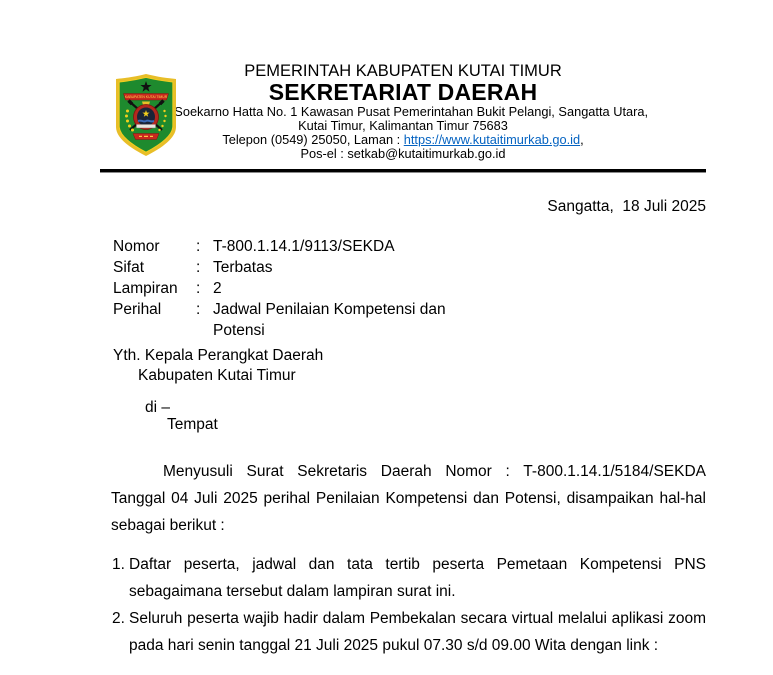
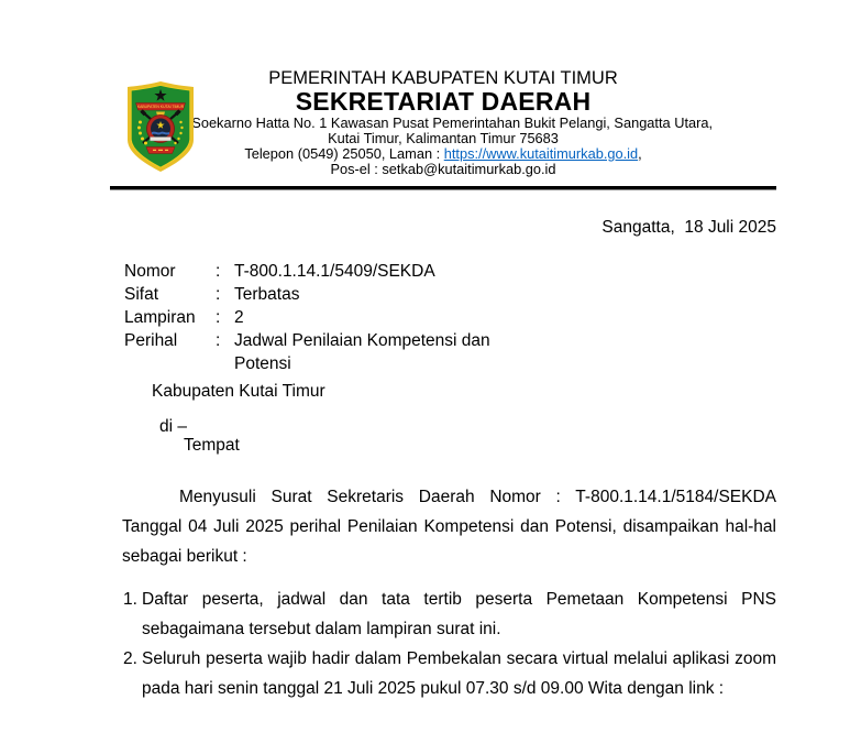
  PEMERINTAH KABUPATEN KUTAI TIMUR
  SEKRETARIAT DAERAH
  Soekarno Hatta No. 1 Kawasan Pusat Pemerintahan Bukit Pelangi, Sangatta Utara,
  Kutai Timur, Kalimantan Timur 75683
  Telepon (0549) 25050, Laman : https://www.kutaitimurkab.go.id,
  Pos-el : setkab@kutaitimurkab.go.id
  Sangatta, 18 Juli 2025
  Nomor
  :
- T-800.1.14.1/9113/SEKDA
+ T-800.1.14.1/5409/SEKDA
  Sifat
  :
  Terbatas
  Lampiran
  :
  2
  Perihal
  :
  Jadwal Penilaian Kompetensi dan Potensi
- Yth. Kepala Perangkat Daerah
  Kabupaten Kutai Timur
  di –
  Tempat
  Menyusuli Surat Sekretaris Daerah Nomor : T-800.1.14.1/5184/SEKDA Tanggal 04 Juli 2025 perihal Penilaian Kompetensi dan Potensi, disampaikan hal-hal sebagai berikut :
  1.
  Daftar peserta, jadwal dan tata tertib peserta Pemetaan Kompetensi PNS sebagaimana tersebut dalam lampiran surat ini.
  2.
  Seluruh peserta wajib hadir dalam Pembekalan secara virtual melalui aplikasi zoom pada hari senin tanggal 21 Juli 2025 pukul 07.30 s/d 09.00 Wita dengan link :
